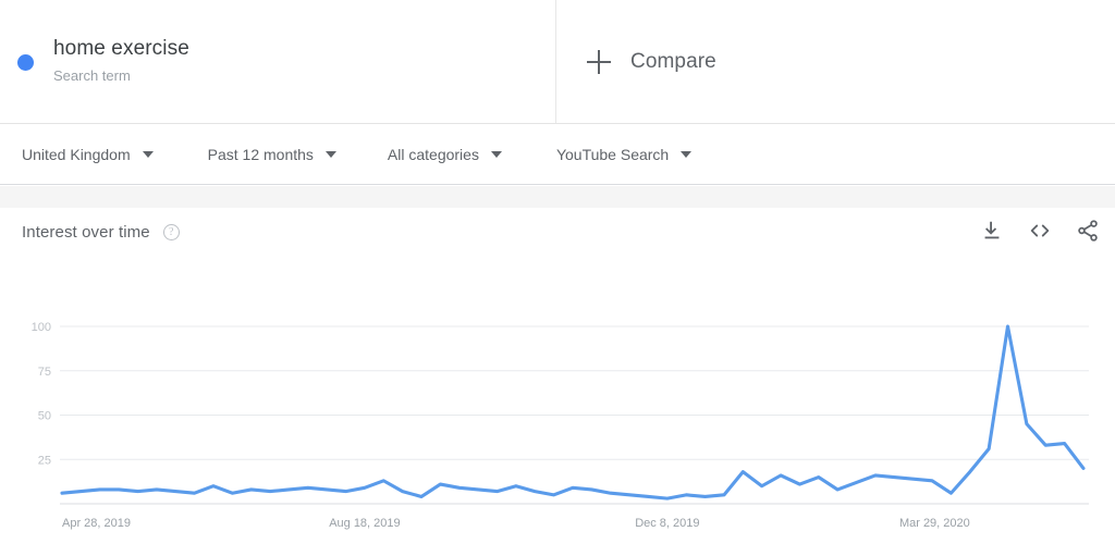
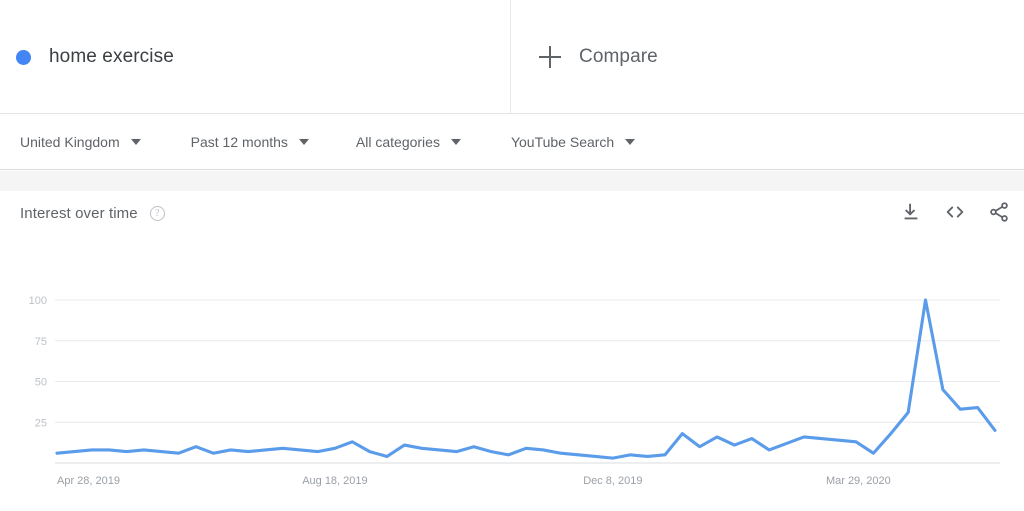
  home exercise
- Search term
  Compare
  United Kingdom
  Past 12 months
  All categories
  YouTube Search
  Interest over time
  ?
  100
  75
  50
  25
  Apr 28, 2019
  Aug 18, 2019
  Dec 8, 2019
  Mar 29, 2020
